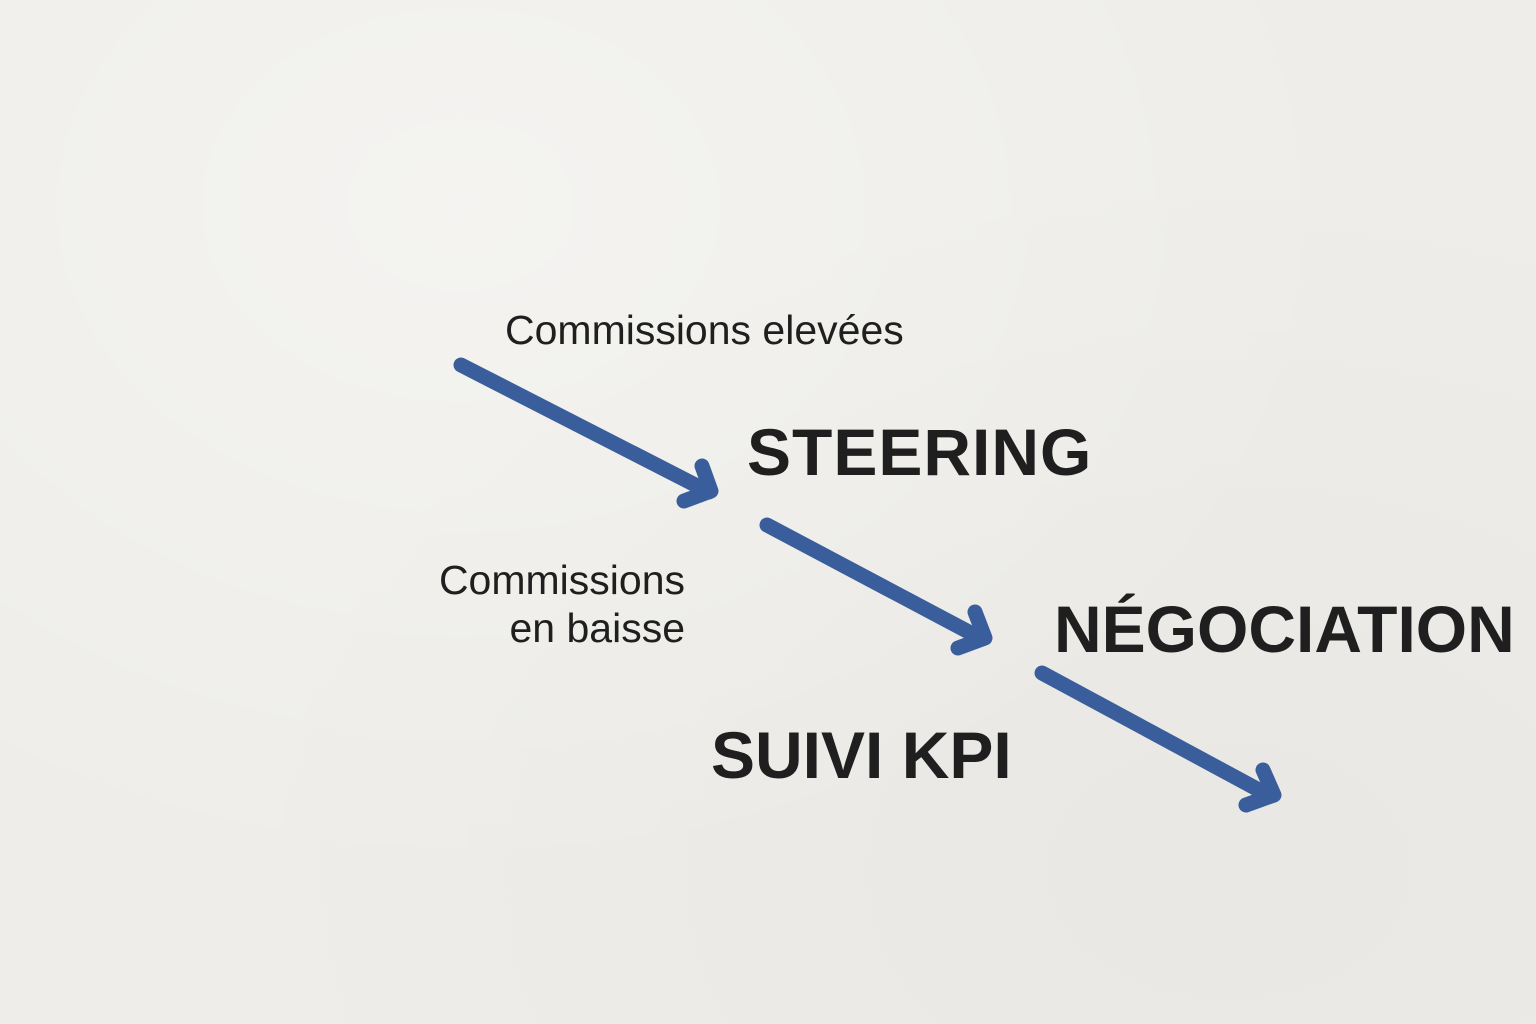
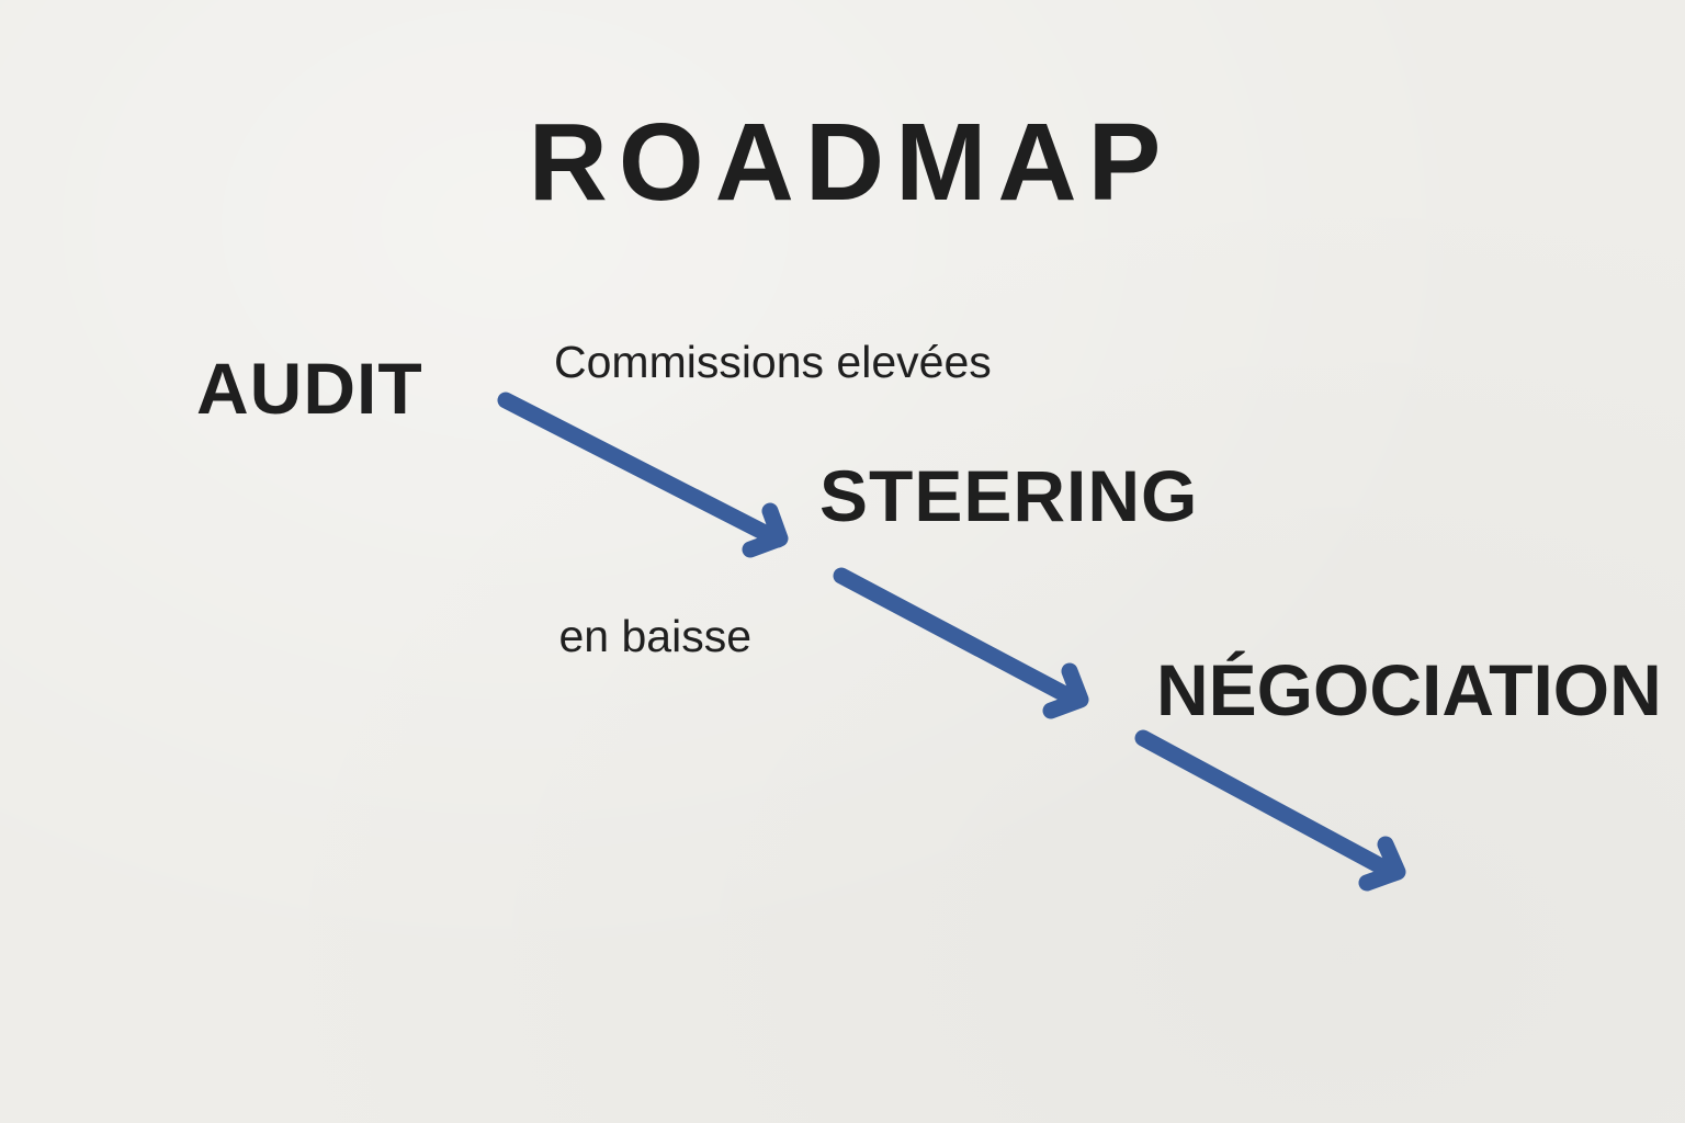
+ ROADMAP
+ AUDIT
  Commissions elevées
  STEERING
- Commissions
  en baisse
  NÉGOCIATION
- SUIVI KPI
